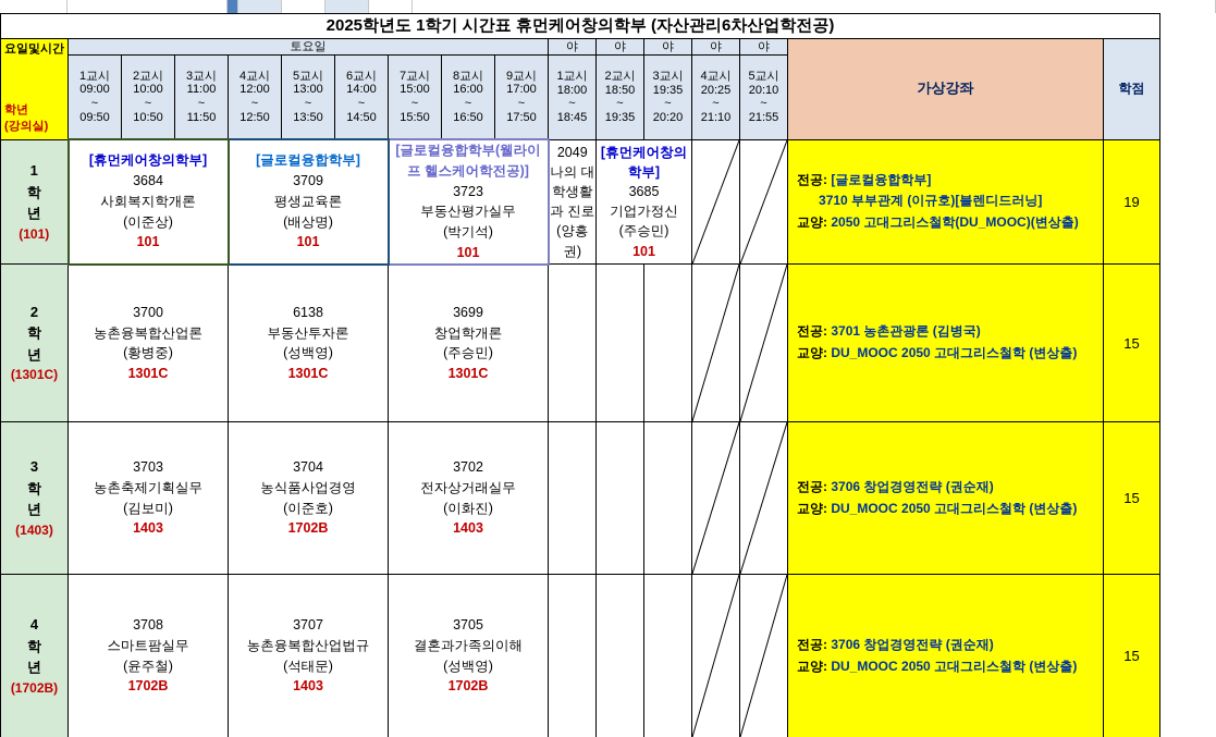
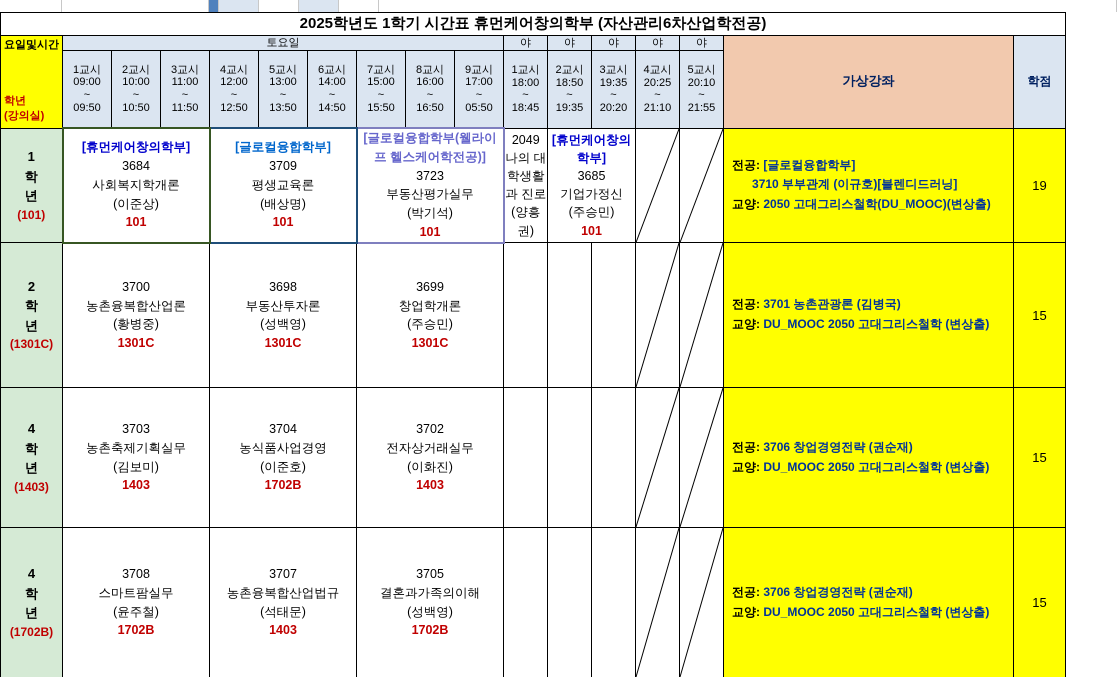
  2025학년도 1학기 시간표 휴먼케어창의학부 (자산관리6차산업학전공)
  요일및시간 학년(강의실)	토요일	야	야	야	야	야	가상강좌	학점
- 1교시09:00~09:50	2교시10:00~10:50	3교시11:00~11:50	4교시12:00~12:50	5교시13:00~13:50	6교시14:00~14:50	7교시15:00~15:50	8교시16:00~16:50	9교시17:00~17:50	1교시18:00~18:45	2교시18:50~19:35	3교시19:35~20:20	4교시20:25~21:10	5교시20:10~21:55
+ 1교시09:00~09:50	2교시10:00~10:50	3교시11:00~11:50	4교시12:00~12:50	5교시13:00~13:50	6교시14:00~14:50	7교시15:00~15:50	8교시16:00~16:50	9교시17:00~05:50	1교시18:00~18:45	2교시18:50~19:35	3교시19:35~20:20	4교시20:25~21:10	5교시20:10~21:55
  1학년(101)	[휴먼케어창의학부]3684사회복지학개론(이준상)101	[글로컬융합학부]3709평생교육론(배상명)101	[글로컬융합학부(웰라이프 헬스케어학전공)]3723부동산평가실무(박기석)101	2049나의 대학생활과 진로(양흥권)	[휴먼케어창의학부]3685기업가정신(주승민)101			전공: [글로컬융합학부] 3710 부부관계 (이규호)[블렌디드러닝]교양: 2050 고대그리스철학(DU_MOOC)(변상출)	19
- 2학년(1301C)	3700농촌융복합산업론(황병중)1301C	6138부동산투자론(성백영)1301C	3699창업학개론(주승민)1301C						전공: 3701 농촌관광론 (김병국)교양: DU_MOOC 2050 고대그리스철학 (변상출)	15
+ 2학년(1301C)	3700농촌융복합산업론(황병중)1301C	3698부동산투자론(성백영)1301C	3699창업학개론(주승민)1301C						전공: 3701 농촌관광론 (김병국)교양: DU_MOOC 2050 고대그리스철학 (변상출)	15
- 3학년(1403)	3703농촌축제기획실무(김보미)1403	3704농식품사업경영(이준호)1702B	3702전자상거래실무(이화진)1403						전공: 3706 창업경영전략 (권순재)교양: DU_MOOC 2050 고대그리스철학 (변상출)	15
+ 4학년(1403)	3703농촌축제기획실무(김보미)1403	3704농식품사업경영(이준호)1702B	3702전자상거래실무(이화진)1403						전공: 3706 창업경영전략 (권순재)교양: DU_MOOC 2050 고대그리스철학 (변상출)	15
  4학년(1702B)	3708스마트팜실무(윤주철)1702B	3707농촌융복합산업법규(석태문)1403	3705결혼과가족의이해(성백영)1702B						전공: 3706 창업경영전략 (권순재)교양: DU_MOOC 2050 고대그리스철학 (변상출)	15
